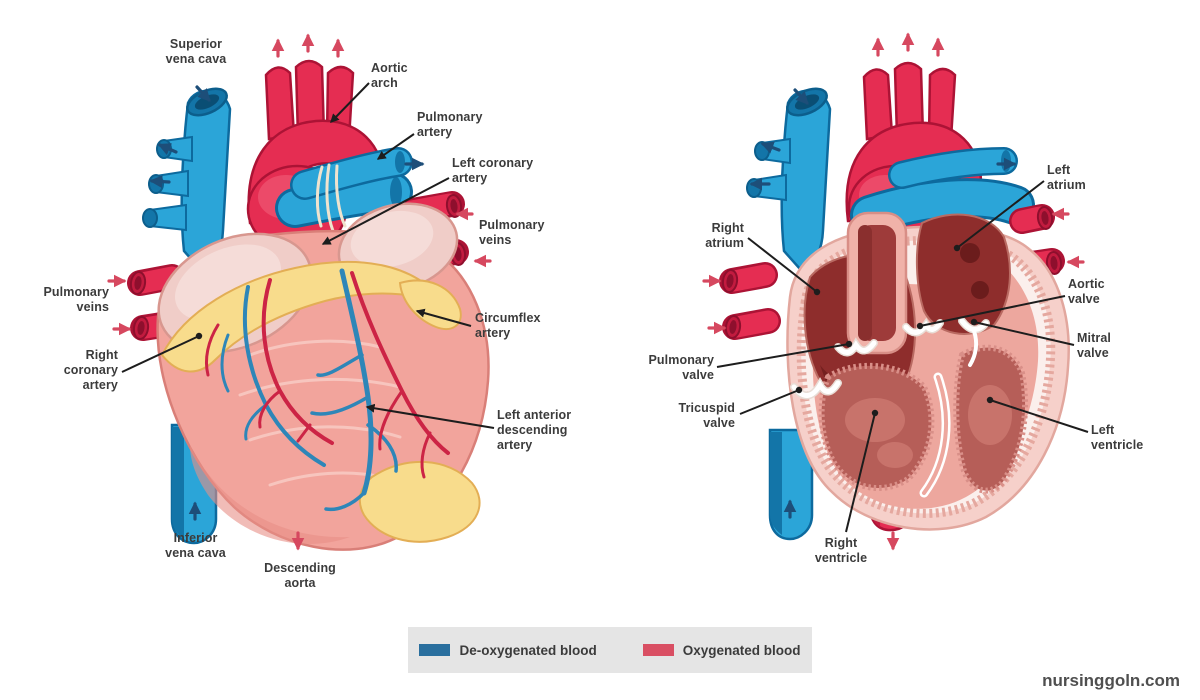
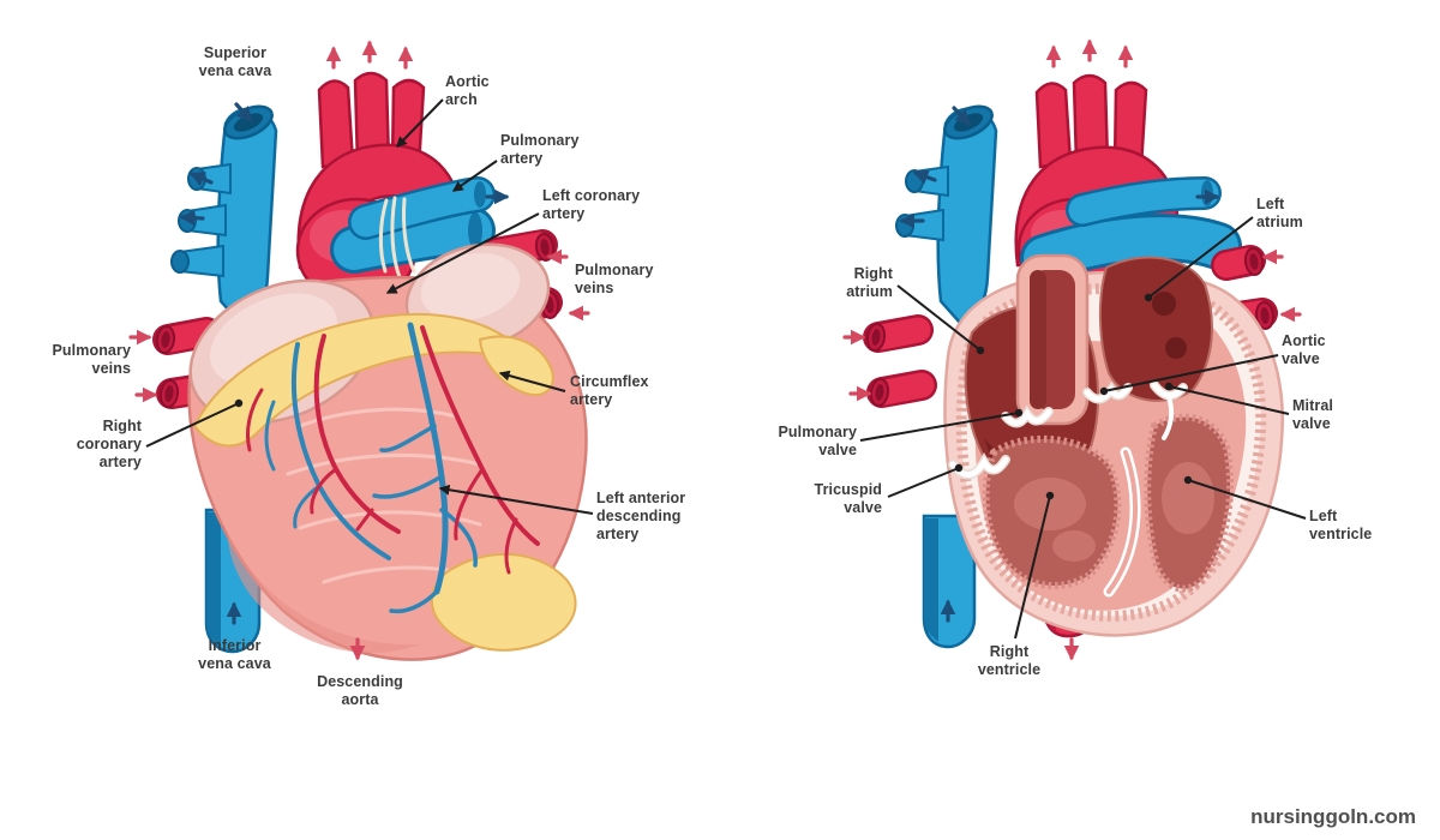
  Superior
  vena cava
  Aortic
  arch
  Pulmonary
  artery
  Left coronary
  artery
  Pulmonary
  veins
  Circumflex
  artery
  Pulmonary
  veins
  Right
  coronary
  artery
  Inferior
  vena cava
  Descending
  aorta
  Left anterior
  descending
  artery
  Right
  atrium
  Left
  atrium
  Aortic
  valve
  Mitral
  valve
  Pulmonary
  valve
  Tricuspid
  valve
  Left
  ventricle
  Right
  ventricle
- De-oxygenated blood
- Oxygenated blood
  nursinggoln.com
